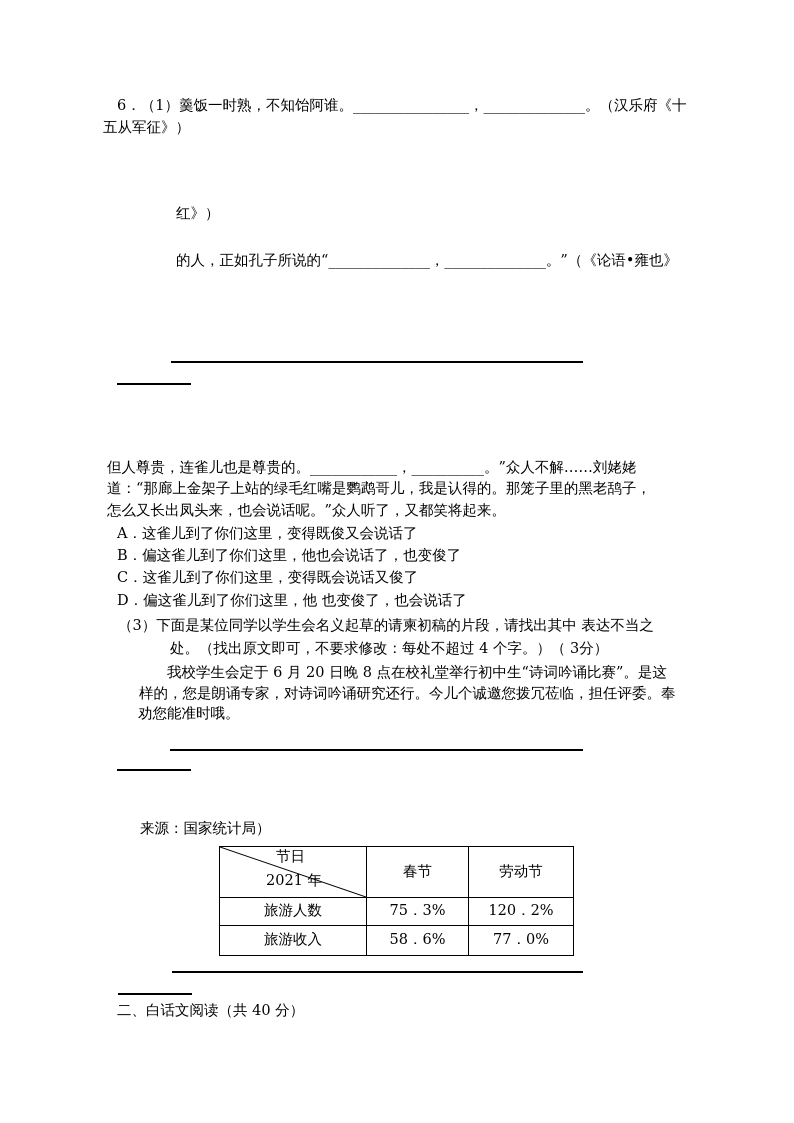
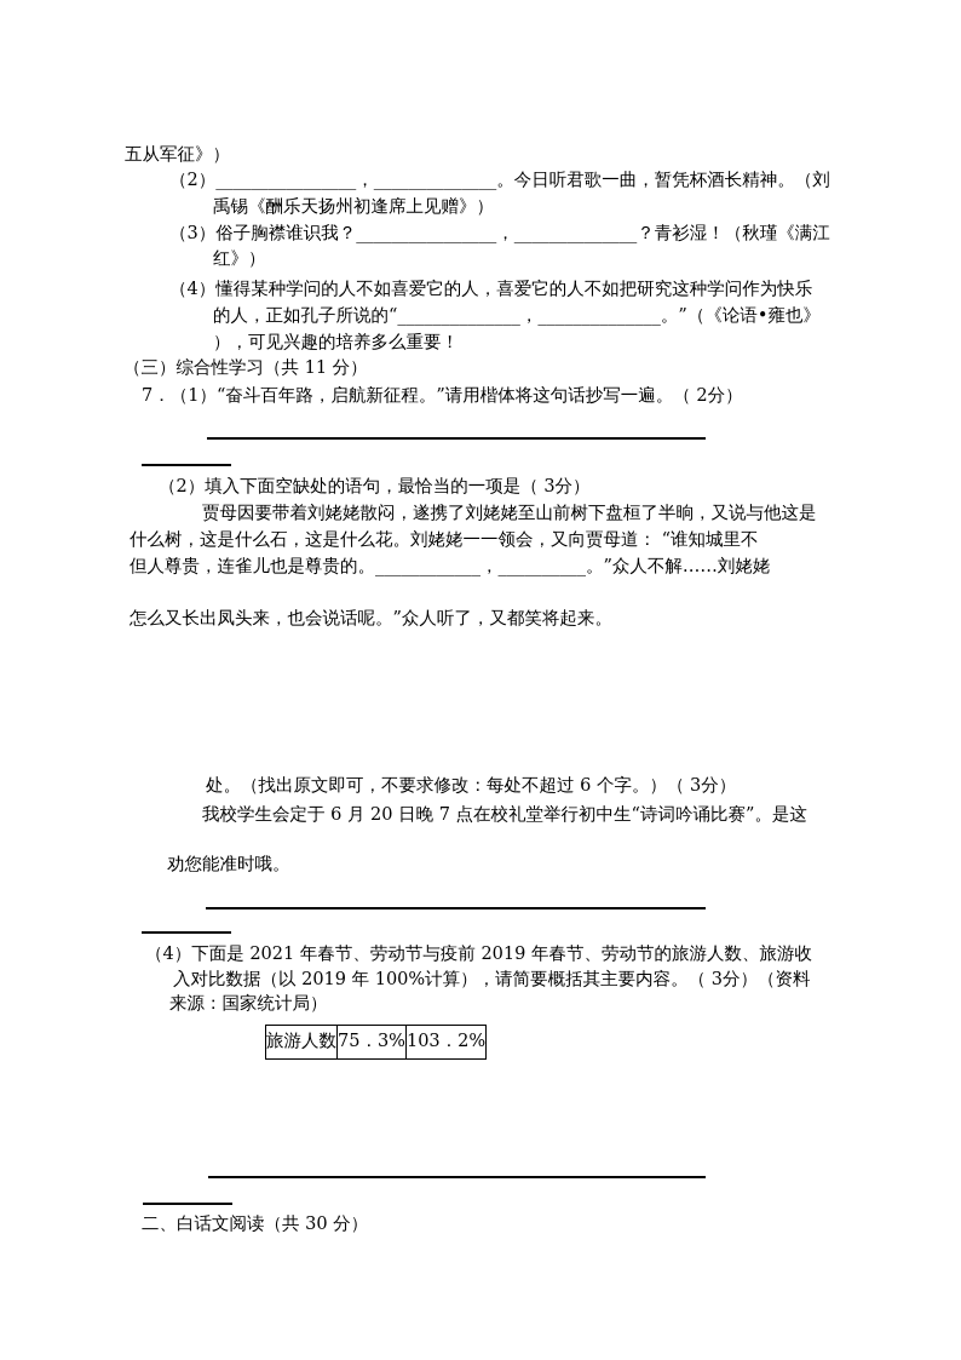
- 6．（1）羹饭一时熟，不知饴阿谁。________________，______________。（汉乐府《十
  五从军征》）
+ （2）________________，______________。今日听君歌一曲，暂凭杯酒长精神。（刘
+ 禹锡《酬乐天扬州初逢席上见赠》）
+ （3）俗子胸襟谁识我？________________，______________？青衫湿！（秋瑾《满江
  红》）
+ （4）懂得某种学问的人不如喜爱它的人，喜爱它的人不如把研究这种学问作为快乐
  的人，正如孔子所说的“______________，______________。”（《论语•雍也》
+ ），可见兴趣的培养多么重要！
+ （三）综合性学习（共 11 分）
+ 7．（1）“奋斗百年路，启航新征程。”请用楷体将这句话抄写一遍。（ 2分）
+ （2）填入下面空缺处的语句，最恰当的一项是（ 3分）
+ 贾母因要带着刘姥姥散闷，遂携了刘姥姥至山前树下盘桓了半晌，又说与他这是
+ 什么树，这是什么石，这是什么花。刘姥姥一一领会，又向贾母道： “谁知城里不
  但人尊贵，连雀儿也是尊贵的。____________，__________。”众人不解……刘姥姥
- 道：“那廊上金架子上站的绿毛红嘴是鹦鹉哥儿，我是认得的。那笼子里的黑老鸹子，
  怎么又长出凤头来，也会说话呢。”众人听了，又都笑将起来。
- A．这雀儿到了你们这里，变得既俊又会说话了
- B．偏这雀儿到了你们这里，他也会说话了，也变俊了
- C．这雀儿到了你们这里，变得既会说话又俊了
- D．偏这雀儿到了你们这里，他 也变俊了，也会说话了
- （3）下面是某位同学以学生会名义起草的请柬初稿的片段，请找出其中 表达不当之
- 处。（找出原文即可，不要求修改：每处不超过 4 个字。）（ 3分）
+ 处。（找出原文即可，不要求修改：每处不超过 6 个字。）（ 3分）
- 我校学生会定于 6 月 20 日晚 8 点在校礼堂举行初中生“诗词吟诵比赛”。是这
+ 我校学生会定于 6 月 20 日晚 7 点在校礼堂举行初中生“诗词吟诵比赛”。是这
- 样的，您是朗诵专家，对诗词吟诵研究还行。今儿个诚邀您拨冗莅临，担任评委。奉
  劝您能准时哦。
+ （4）下面是 2021 年春节、劳动节与疫前 2019 年春节、劳动节的旅游人数、旅游收
+ 入对比数据（以 2019 年 100%计算），请简要概括其主要内容。（ 3分）（资料
  来源：国家统计局）
- 节日 2021 年	春节	劳动节
- 旅游人数	75．3%	120．2%
+ 旅游人数	75．3%	103．2%
- 旅游收入	58．6%	77．0%
- 二、白话文阅读（共 40 分）
+ 二、白话文阅读（共 30 分）
